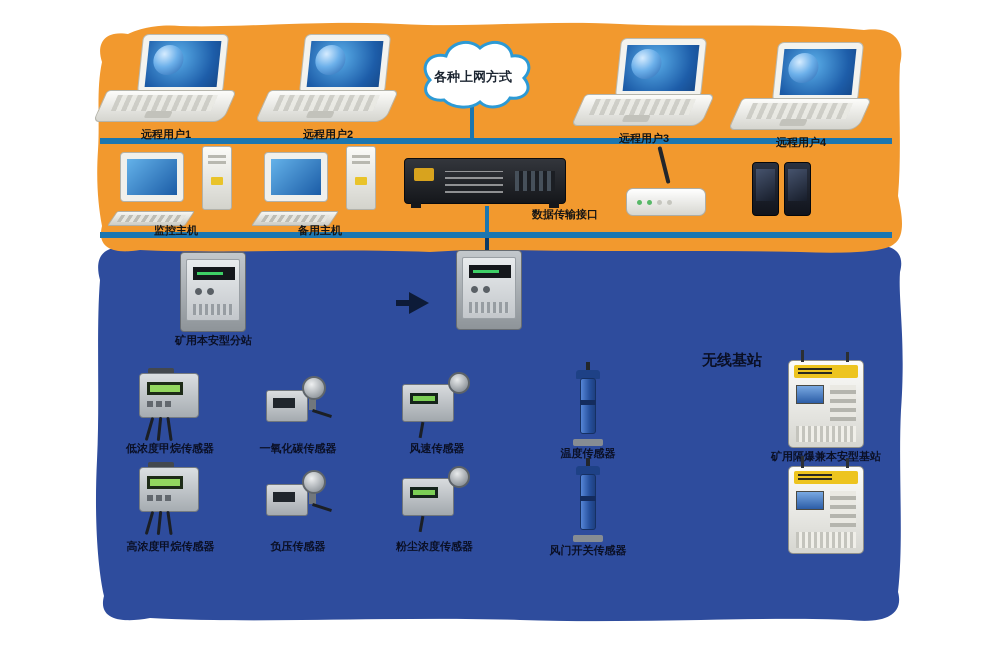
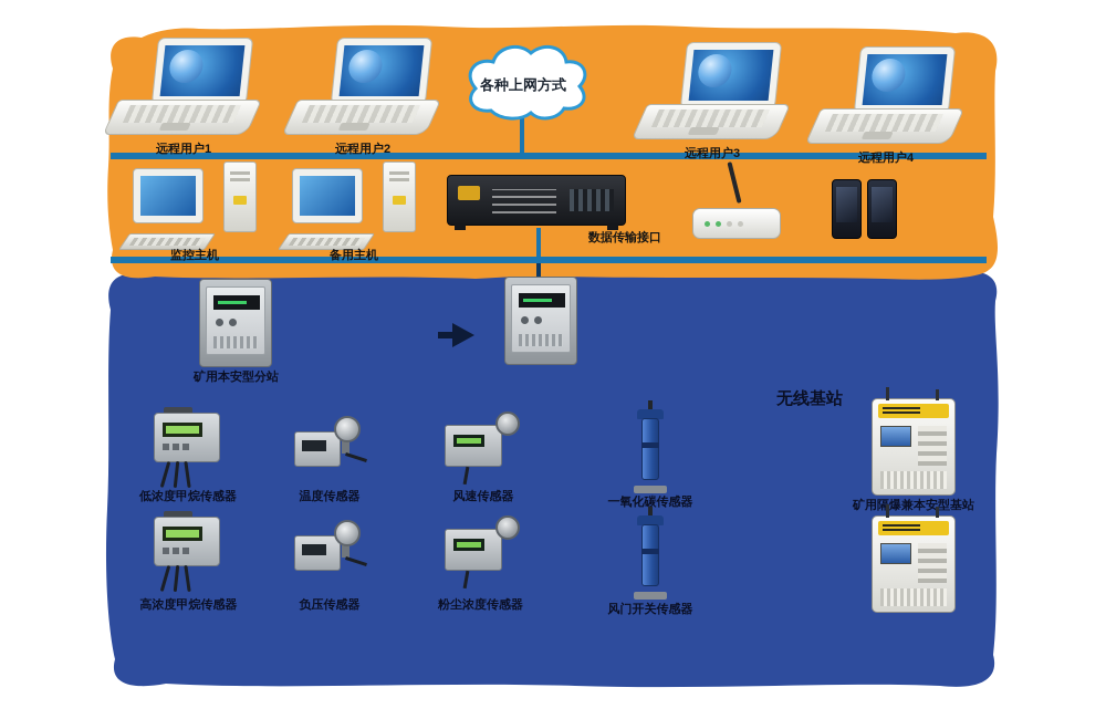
  各种上网方式
  远程用户1
  远程用户2
  远程用户3
  远程用户4
  监控主机
  备用主机
  数据传输接口
  矿用本安型分站
  低浓度甲烷传感器
- 一氧化碳传感器
+ 温度传感器
  风速传感器
- 温度传感器
+ 一氧化碳传感器
  高浓度甲烷传感器
  负压传感器
  粉尘浓度传感器
  风门开关传感器
  无线基站
  矿用隔爆兼本安型基站
